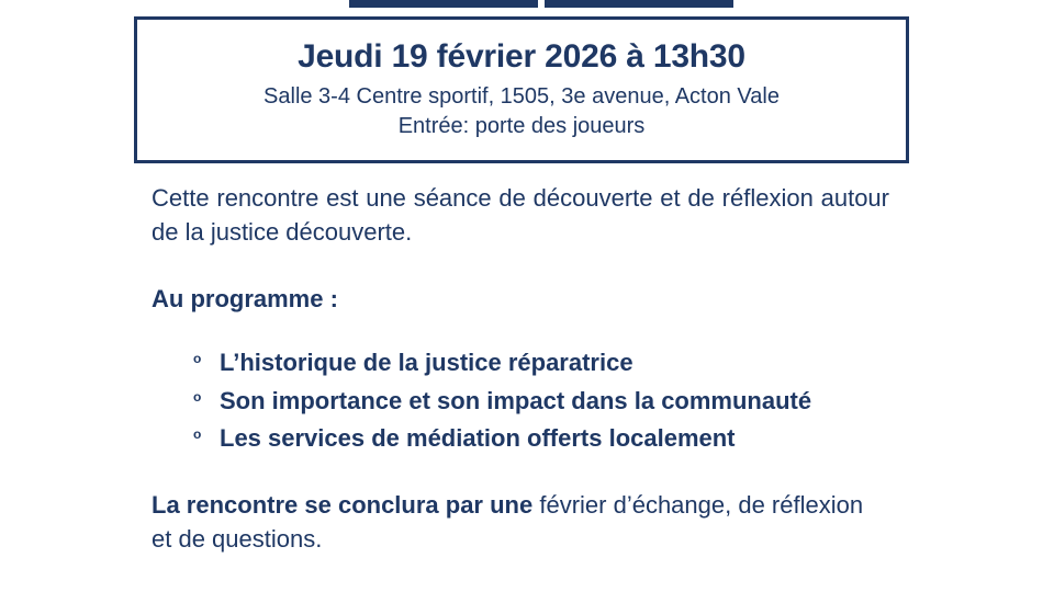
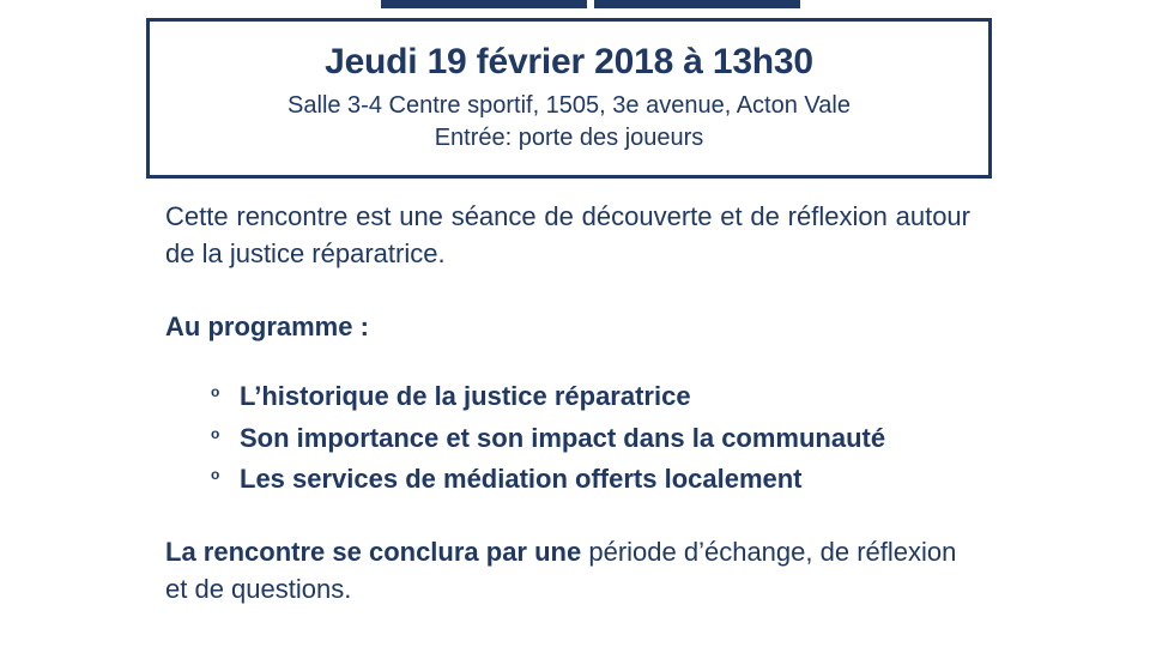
- Jeudi 19 février 2026 à 13h30
+ Jeudi 19 février 2018 à 13h30
  Salle 3-4 Centre sportif, 1505, 3e avenue, Acton Vale
  Entrée: porte des joueurs
- Cette rencontre est une séance de découverte et de réflexion autour de la justice découverte.
+ Cette rencontre est une séance de découverte et de réflexion autour de la justice réparatrice.
  Au programme :
  o
  L’historique de la justice réparatrice
  o
  Son importance et son impact dans la communauté
  o
  Les services de médiation offerts localement
- La rencontre se conclura par une février d’échange, de réflexion et de questions.
+ La rencontre se conclura par une période d’échange, de réflexion et de questions.
